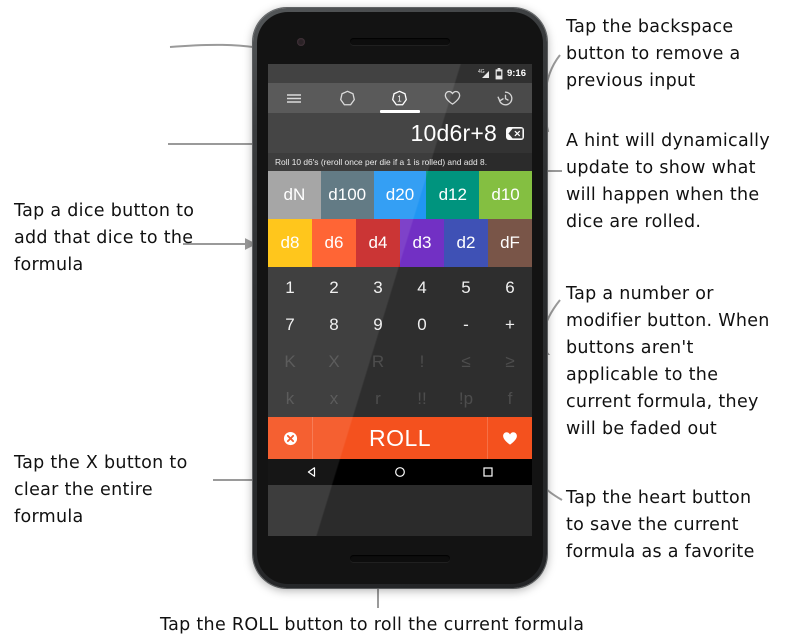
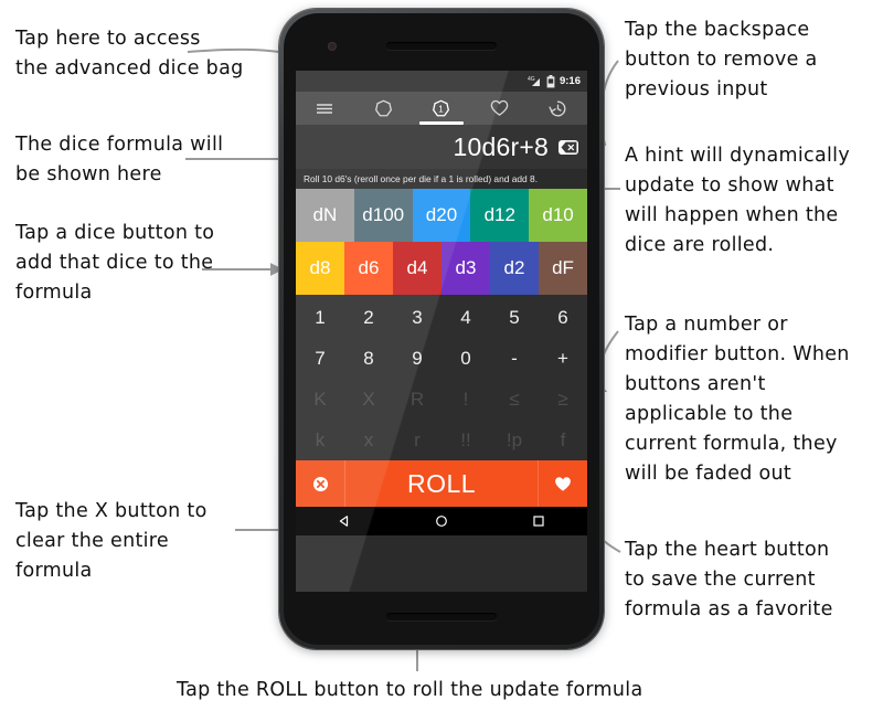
+ Tap here to access
+ the advanced dice bag
+ The dice formula will
+ be shown here
  Tap a dice button to
  add that dice to the
  formula
  Tap the X button to
  clear the entire
  formula
  Tap the backspace
  button to remove a
  previous input
  A hint will dynamically
  update to show what
  will happen when the
  dice are rolled.
  Tap a number or
  modifier button. When
  buttons aren't
  applicable to the
  current formula, they
  will be faded out
  Tap the heart button
  to save the current
  formula as a favorite
- Tap the ROLL button to roll the current formula
+ Tap the ROLL button to roll the update formula
